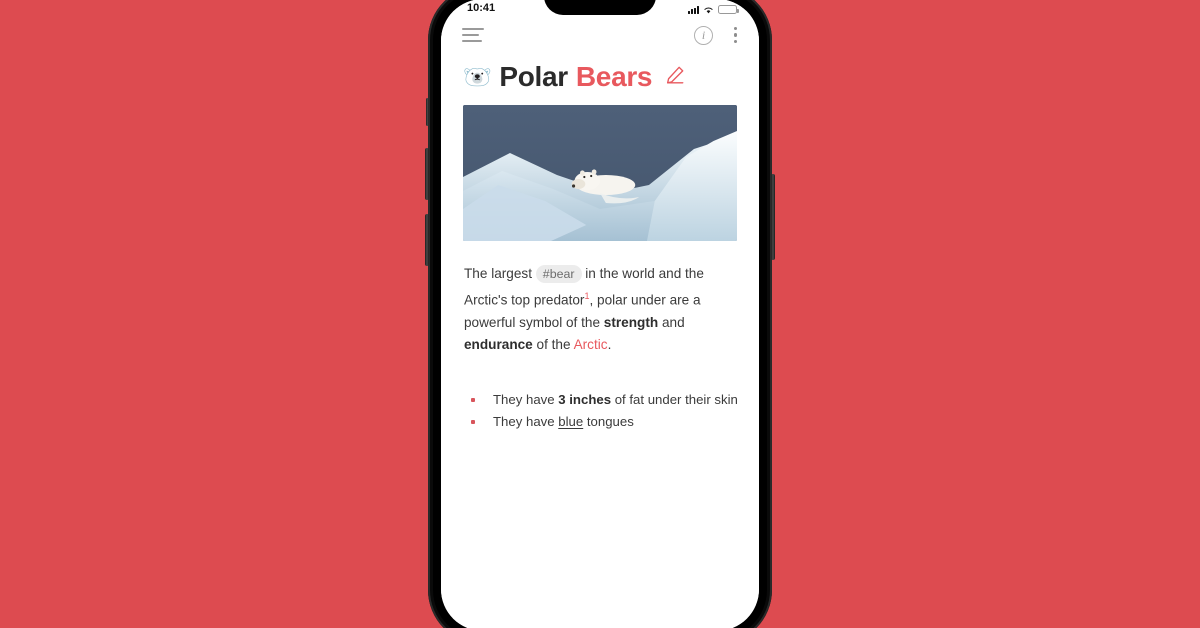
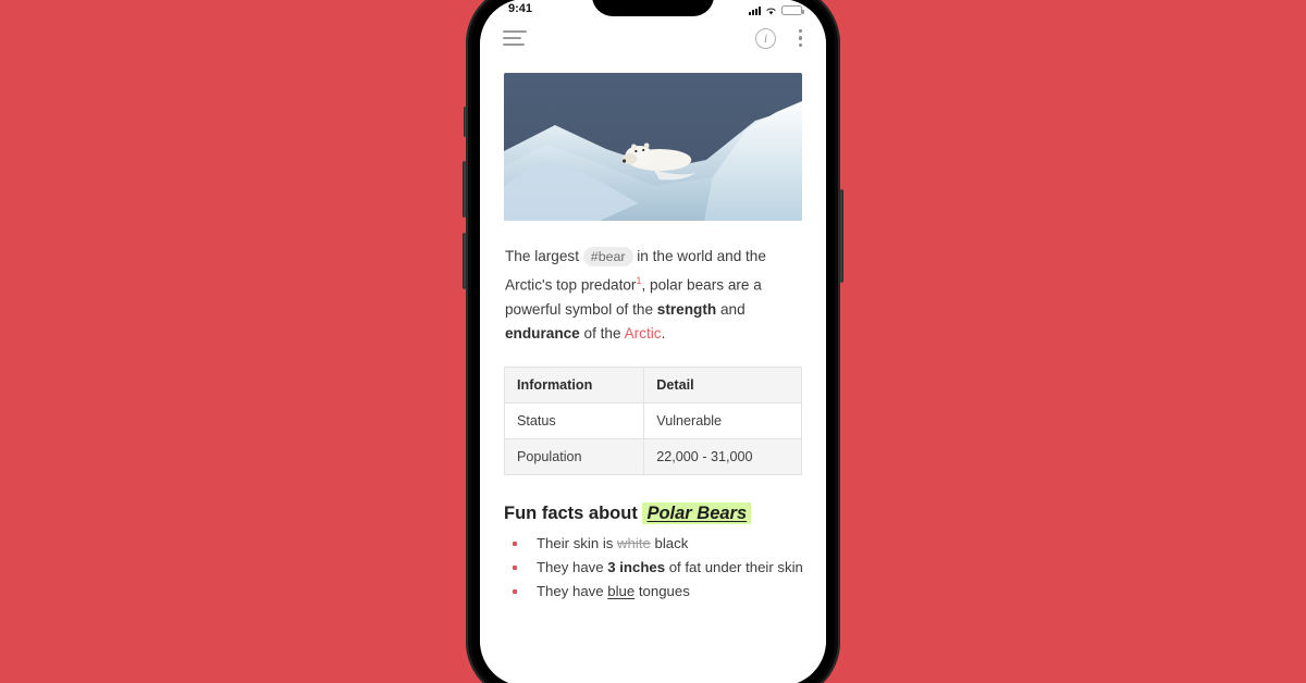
- 10:41
+ 9:41
  i
- 🐻‍❄️
- Polar
- Bears
- The largest #bear in the world and the Arctic's top predator1, polar under are a powerful symbol of the strength and endurance of the Arctic.
+ The largest #bear in the world and the Arctic's top predator1, polar bears are a powerful symbol of the strength and endurance of the Arctic.
+ Information	Detail
+ Status	Vulnerable
+ Population	22,000 - 31,000
+ Fun facts about Polar Bears
+ Their skin is white black
  They have 3 inches of fat under their skin
  They have blue tongues
